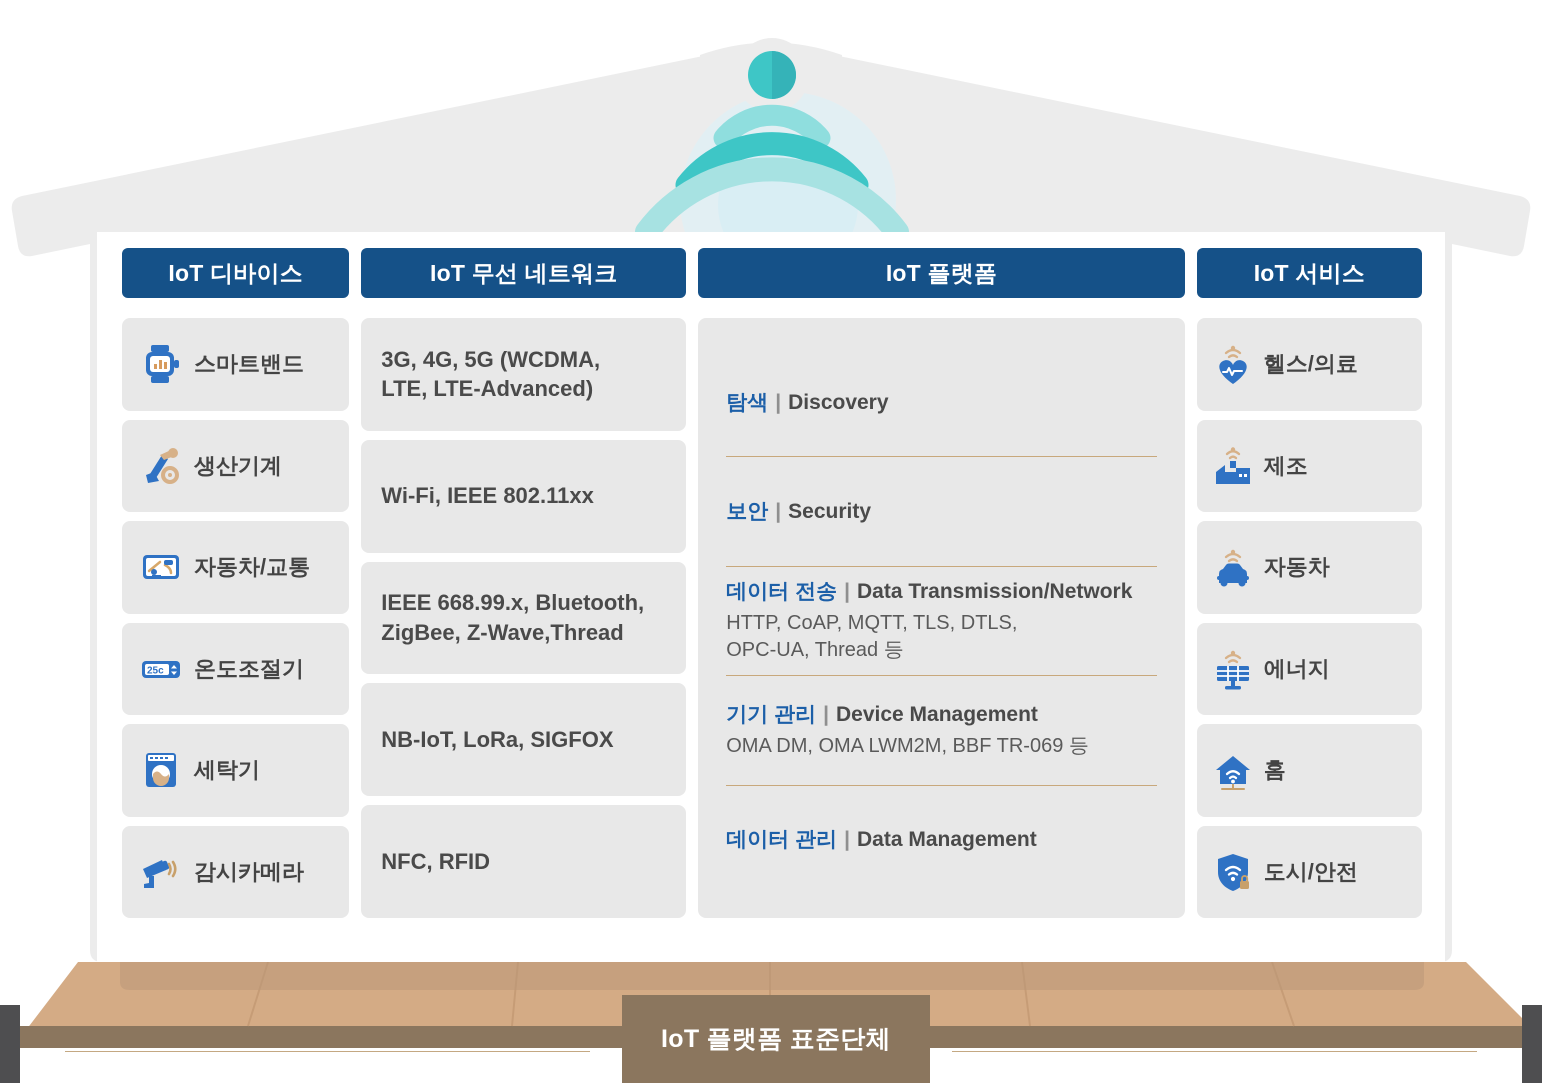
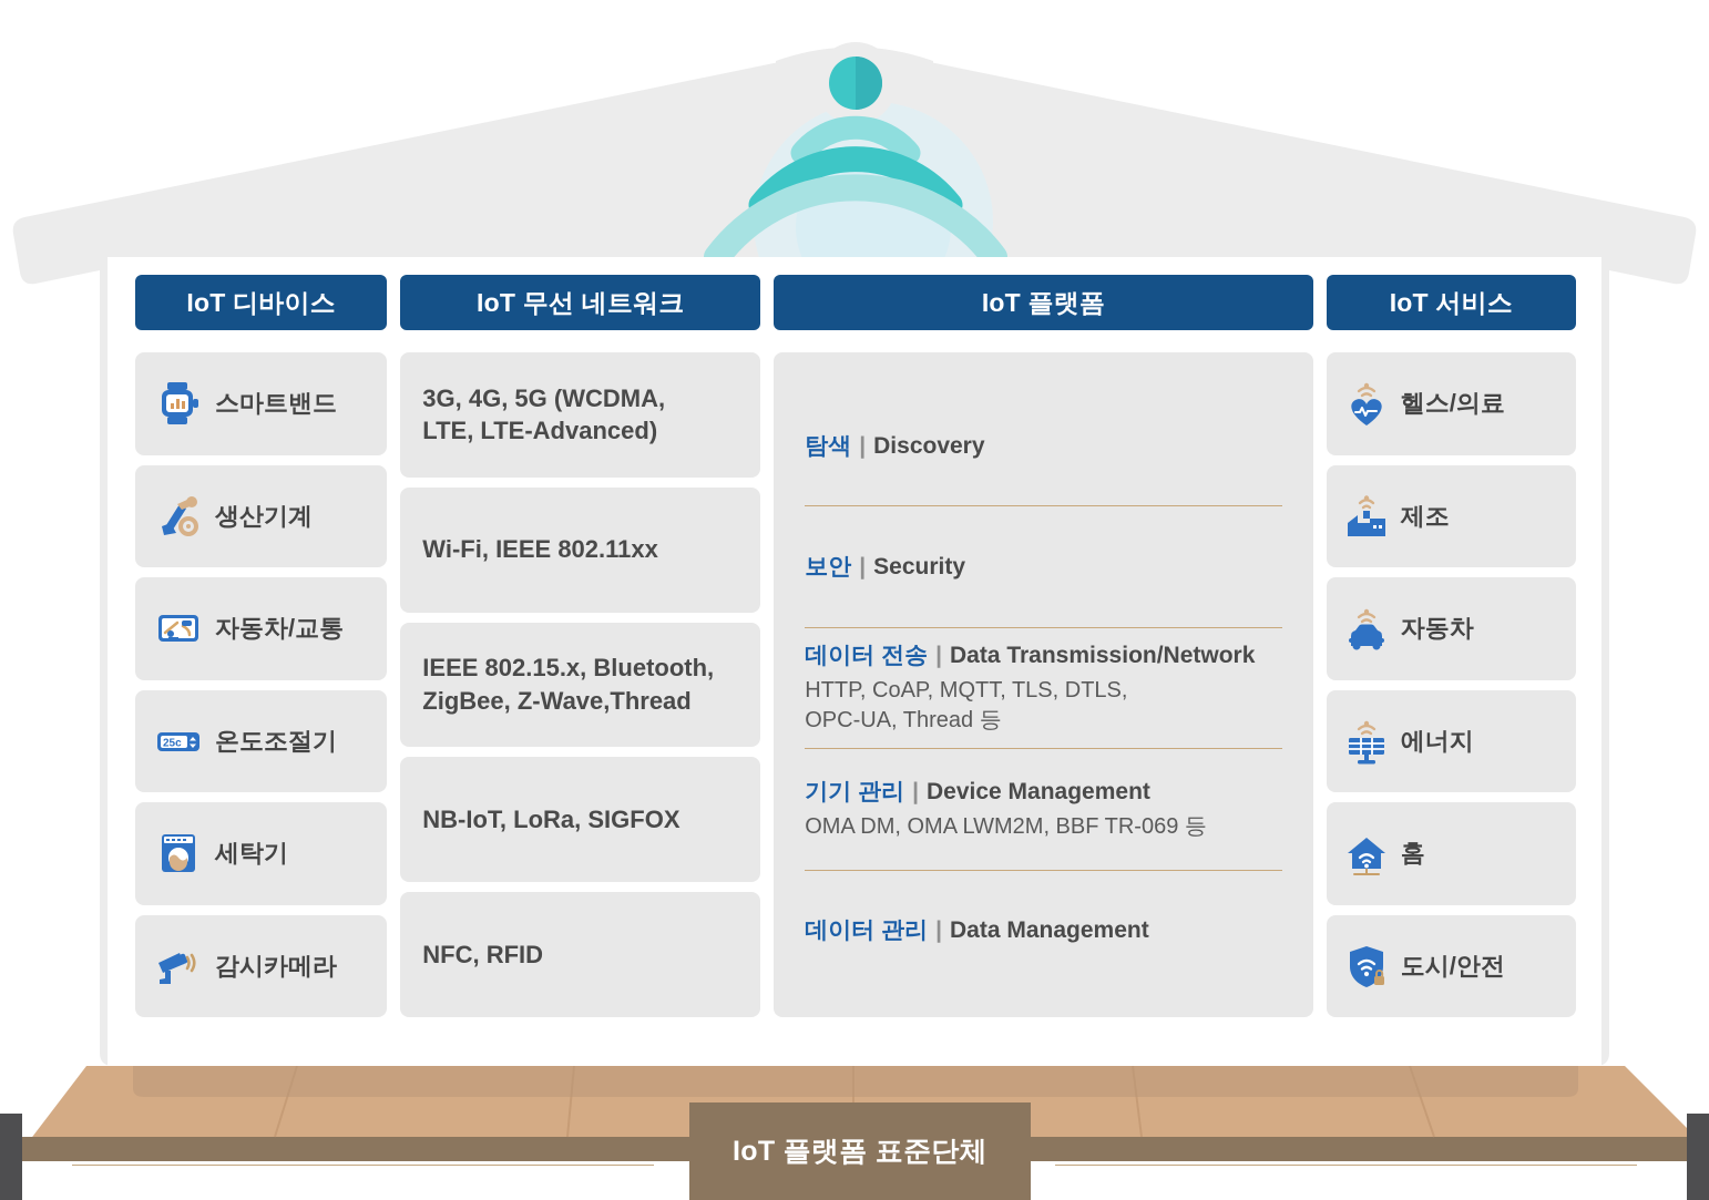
  IoT 디바이스
  스마트밴드
  생산기계
  자동차/교통
  25c
  온도조절기
  세탁기
  감시카메라
  IoT 무선 네트워크
  3G, 4G, 5G (WCDMA,
  LTE, LTE-Advanced)
  Wi-Fi, IEEE 802.11xx
- IEEE 668.99.x, Bluetooth,
+ IEEE 802.15.x, Bluetooth,
  ZigBee, Z-Wave,Thread
  NB-IoT, LoRa, SIGFOX
  NFC, RFID
  IoT 플랫폼
  탐색 | Discovery
  보안 | Security
  데이터 전송 | Data Transmission/Network
  HTTP, CoAP, MQTT, TLS, DTLS,
  OPC-UA, Thread 등
  기기 관리 | Device Management
  OMA DM, OMA LWM2M, BBF TR-069 등
  데이터 관리 | Data Management
  IoT 서비스
  헬스/의료
  제조
  자동차
  에너지
  홈
  도시/안전
  IoT 플랫폼 표준단체
